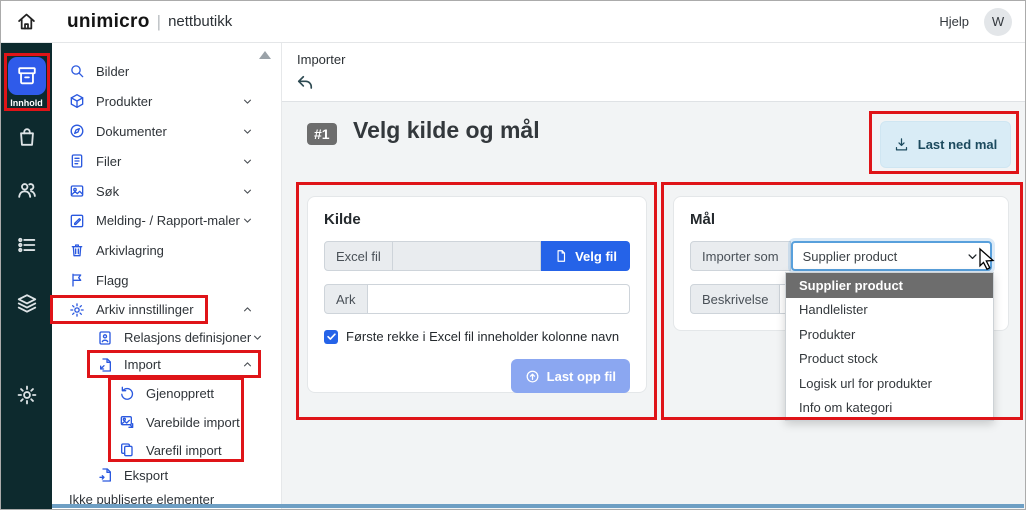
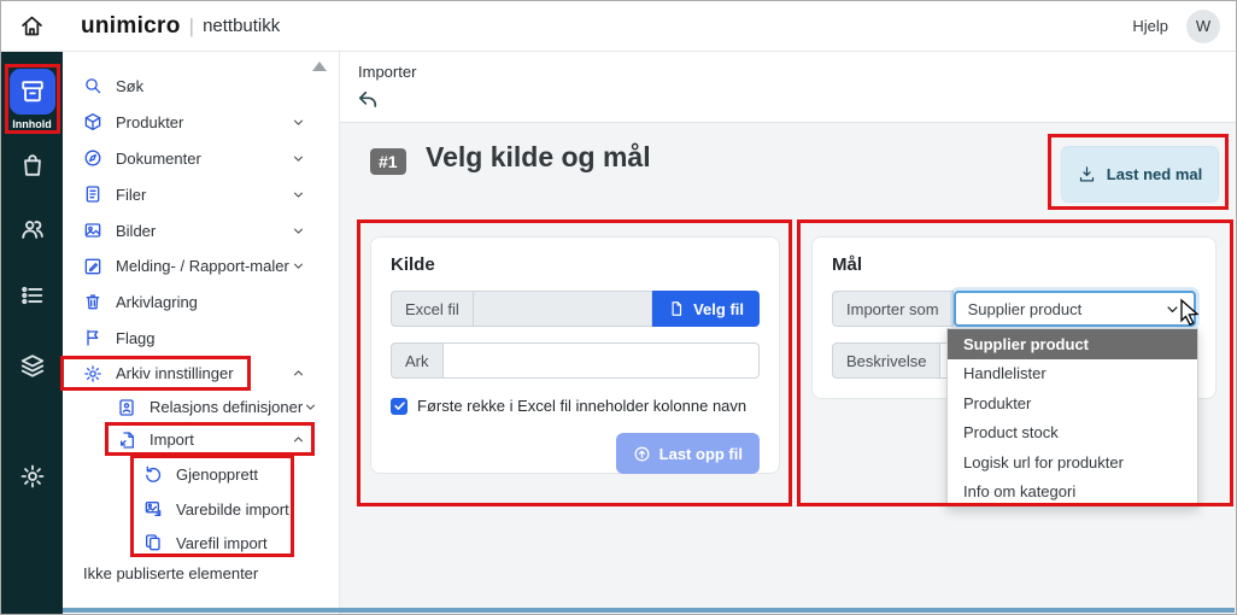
  unimicro
  |
  nettbutikk
  Hjelp
  W
  Innhold
- Bilder
+ Søk
  Produkter
  Dokumenter
  Filer
- Søk
+ Bilder
  Melding- / Rapport-maler
  Arkivlagring
  Flagg
  Arkiv innstillinger
  Relasjons definisjoner
  Import
  Gjenopprett
  Varebilde import
  Varefil import
- Eksport
  Ikke publiserte elementer
  Importer
  #1
  Velg kilde og mål
  Last ned mal
  Kilde
  Excel fil
  Velg fil
  Ark
  Første rekke i Excel fil inneholder kolonne navn
  Last opp fil
  Mål
  Importer som
  Supplier product
  Supplier product
  Handlelister
  Produkter
  Product stock
  Logisk url for produkter
  Info om kategori
  Beskrivelse
